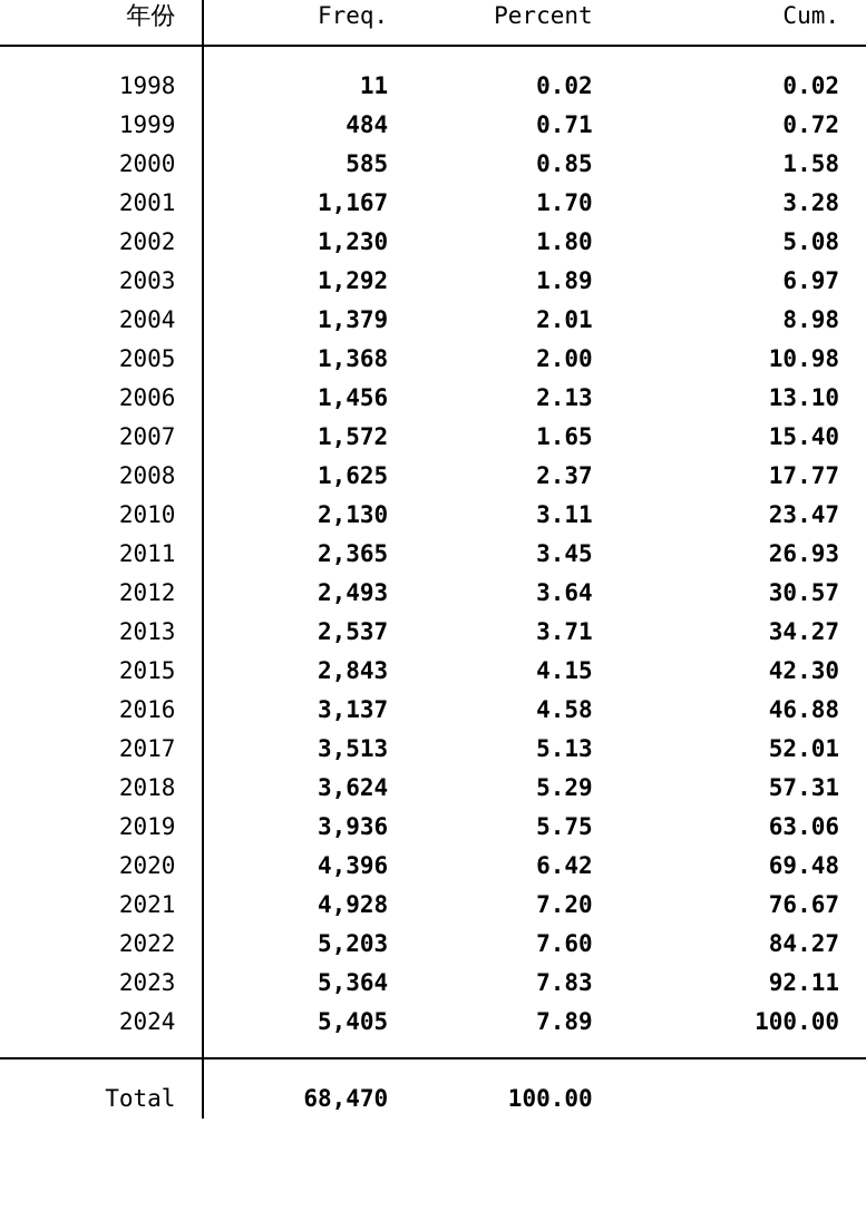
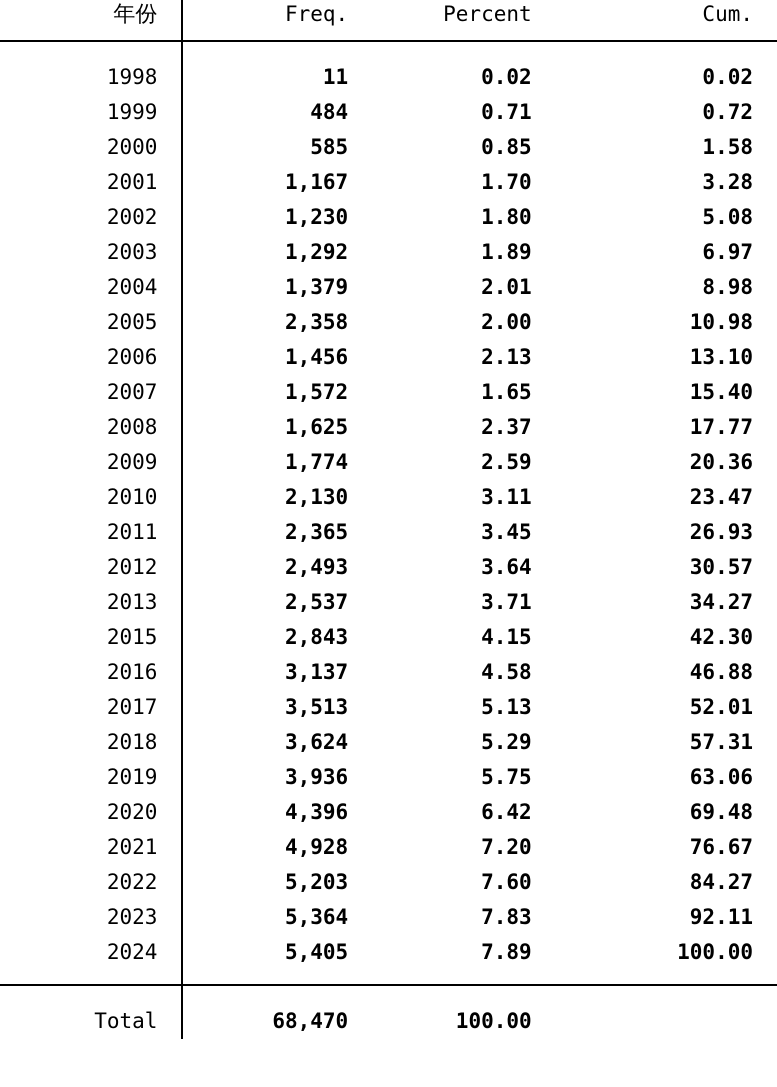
  年份	Freq.	Percent	Cum.
  1998	11	0.02	0.02
  1999	484	0.71	0.72
  2000	585	0.85	1.58
  2001	1,167	1.70	3.28
  2002	1,230	1.80	5.08
  2003	1,292	1.89	6.97
  2004	1,379	2.01	8.98
- 2005	1,368	2.00	10.98
+ 2005	2,358	2.00	10.98
  2006	1,456	2.13	13.10
  2007	1,572	1.65	15.40
  2008	1,625	2.37	17.77
+ 2009	1,774	2.59	20.36
  2010	2,130	3.11	23.47
  2011	2,365	3.45	26.93
  2012	2,493	3.64	30.57
  2013	2,537	3.71	34.27
  2015	2,843	4.15	42.30
  2016	3,137	4.58	46.88
  2017	3,513	5.13	52.01
  2018	3,624	5.29	57.31
  2019	3,936	5.75	63.06
  2020	4,396	6.42	69.48
  2021	4,928	7.20	76.67
  2022	5,203	7.60	84.27
  2023	5,364	7.83	92.11
  2024	5,405	7.89	100.00
  Total	68,470	100.00
